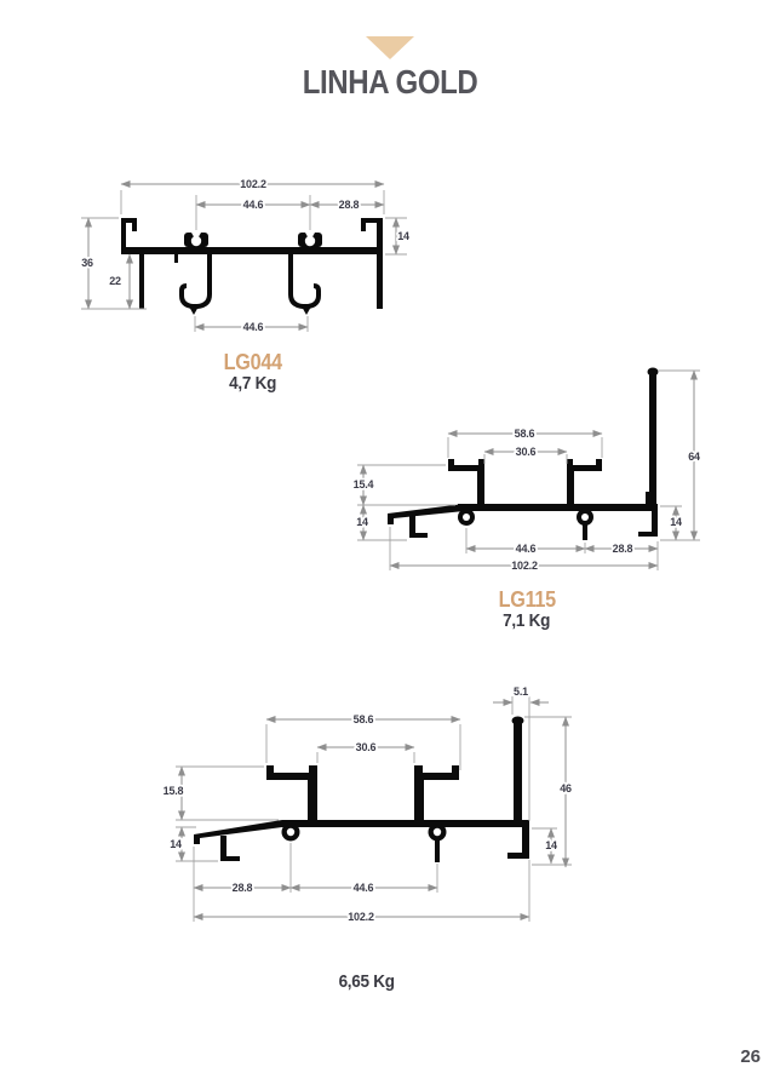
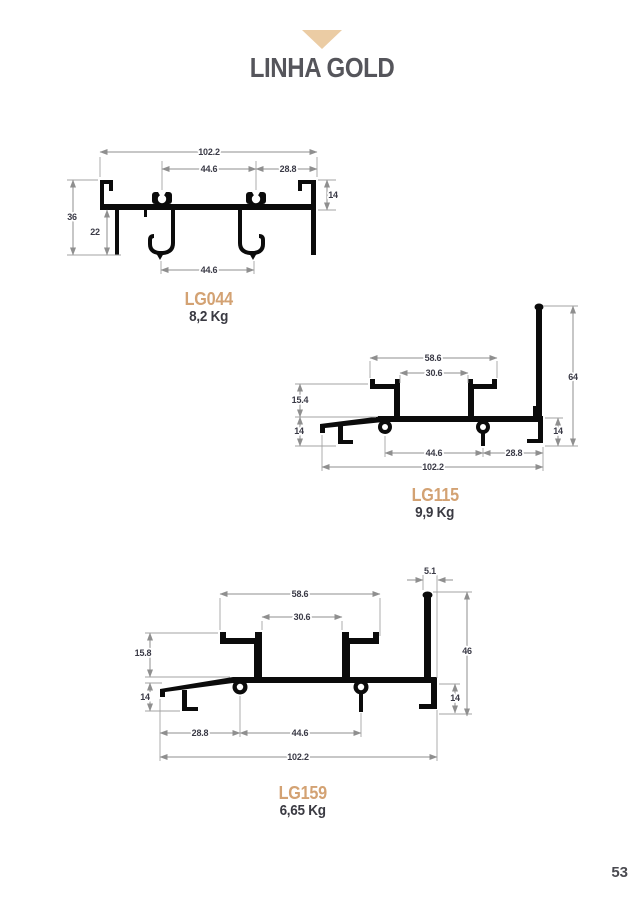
  LINHA GOLD
  102.2
  44.6
  28.8
  14
  36
  22
  44.6
  LG044
- 4,7 Kg
+ 8,2 Kg
  58.6
  30.6
  15.4
  14
  64
  14
  44.6
  28.8
  102.2
  LG115
- 7,1 Kg
+ 9,9 Kg
  5.1
  58.6
  30.6
  15.8
  14
  46
  14
  28.8
  44.6
  102.2
+ LG159
  6,65 Kg
- 26
+ 53
